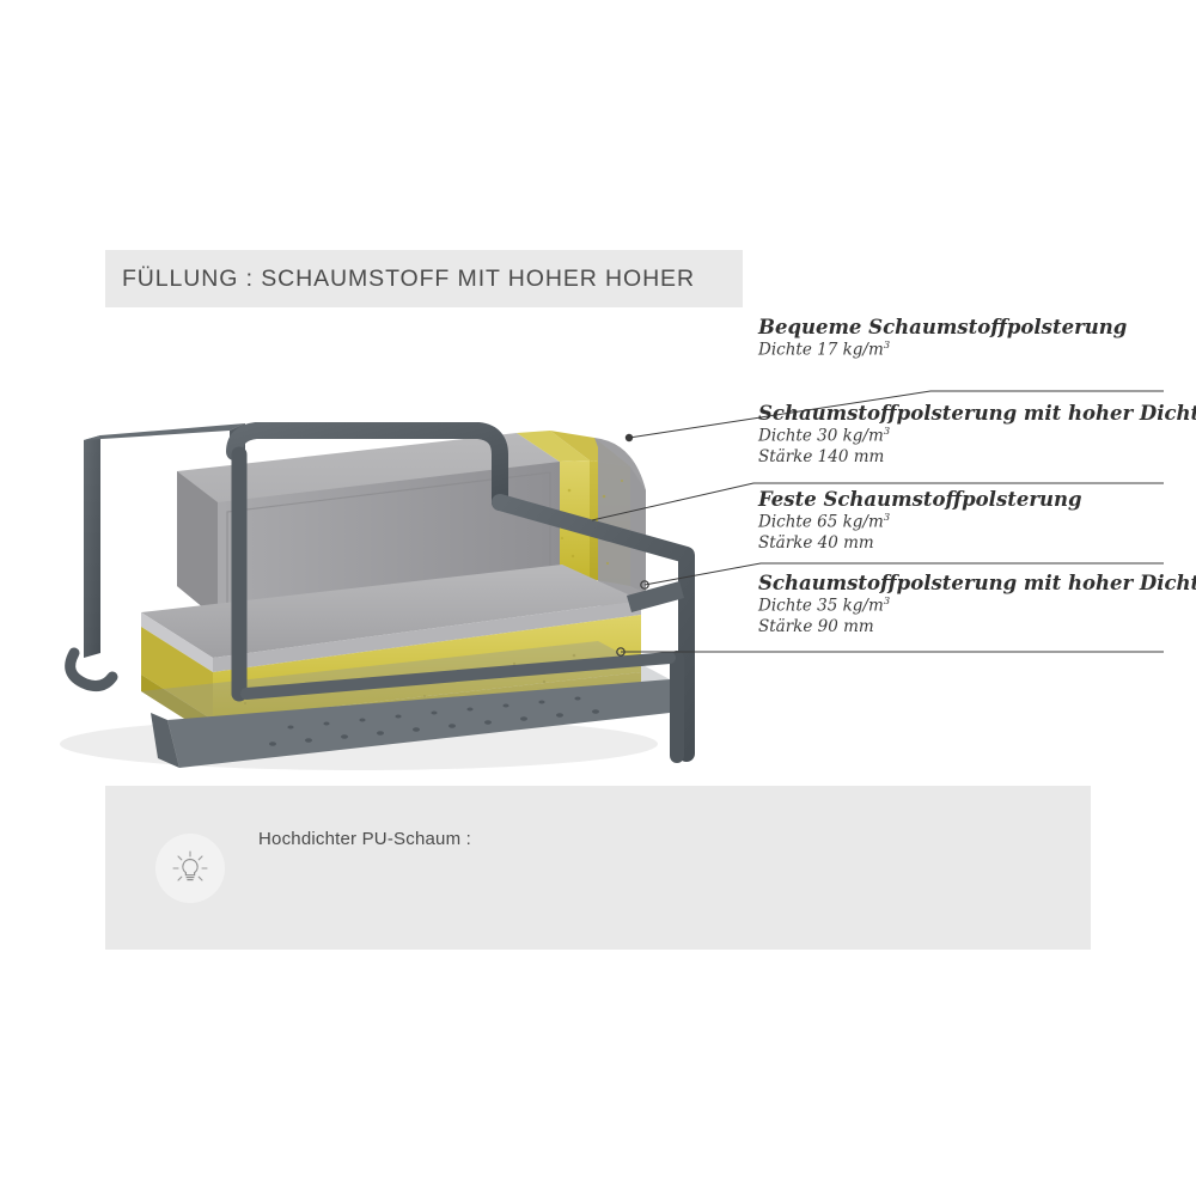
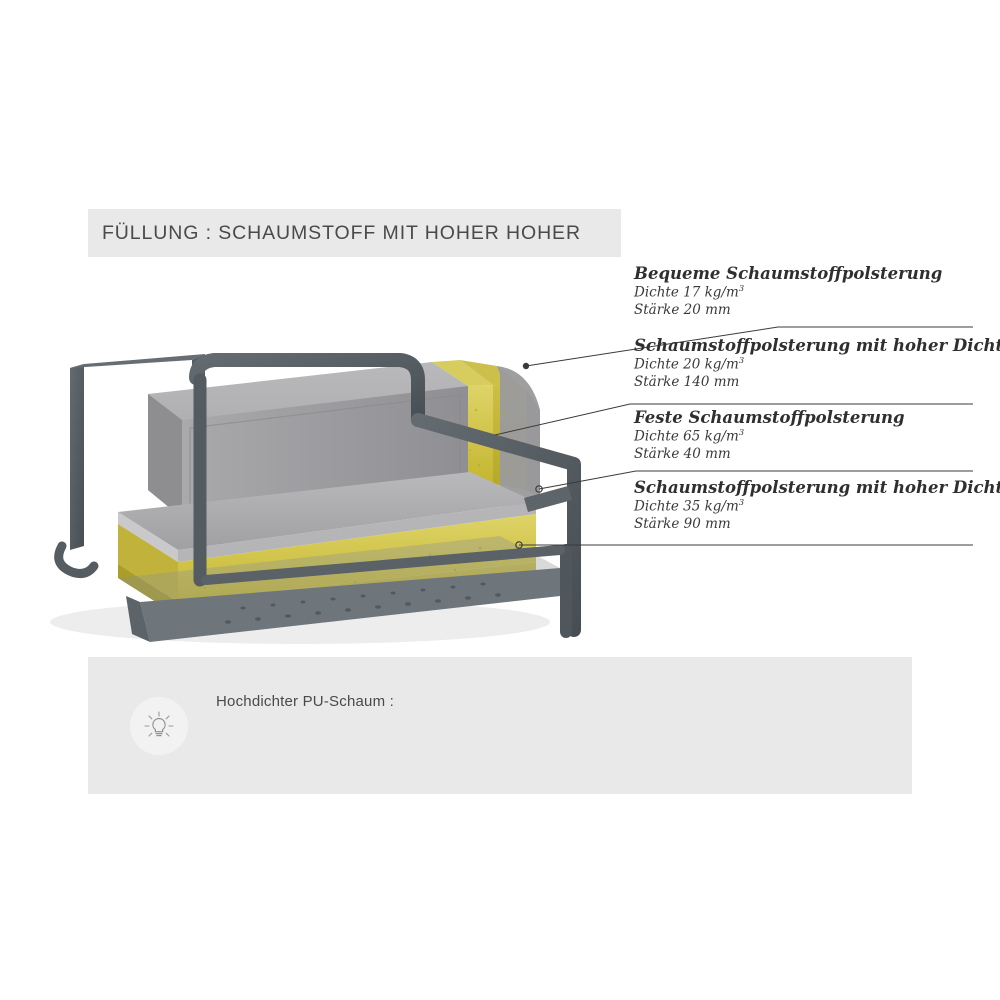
  FÜLLUNG : SCHAUMSTOFF MIT HOHER HOHER
  Bequeme Schaumstoffpolsterung
  Dichte 17 kg/m3
+ Stärke 20 mm
  Schaumstoffpolsterung mit hoher Dicht
- Dichte 30 kg/m3
+ Dichte 20 kg/m3
  Stärke 140 mm
  Feste Schaumstoffpolsterung
  Dichte 65 kg/m3
  Stärke 40 mm
  Schaumstoffpolsterung mit hoher Dicht
  Dichte 35 kg/m3
  Stärke 90 mm
  Hochdichter PU-Schaum :
